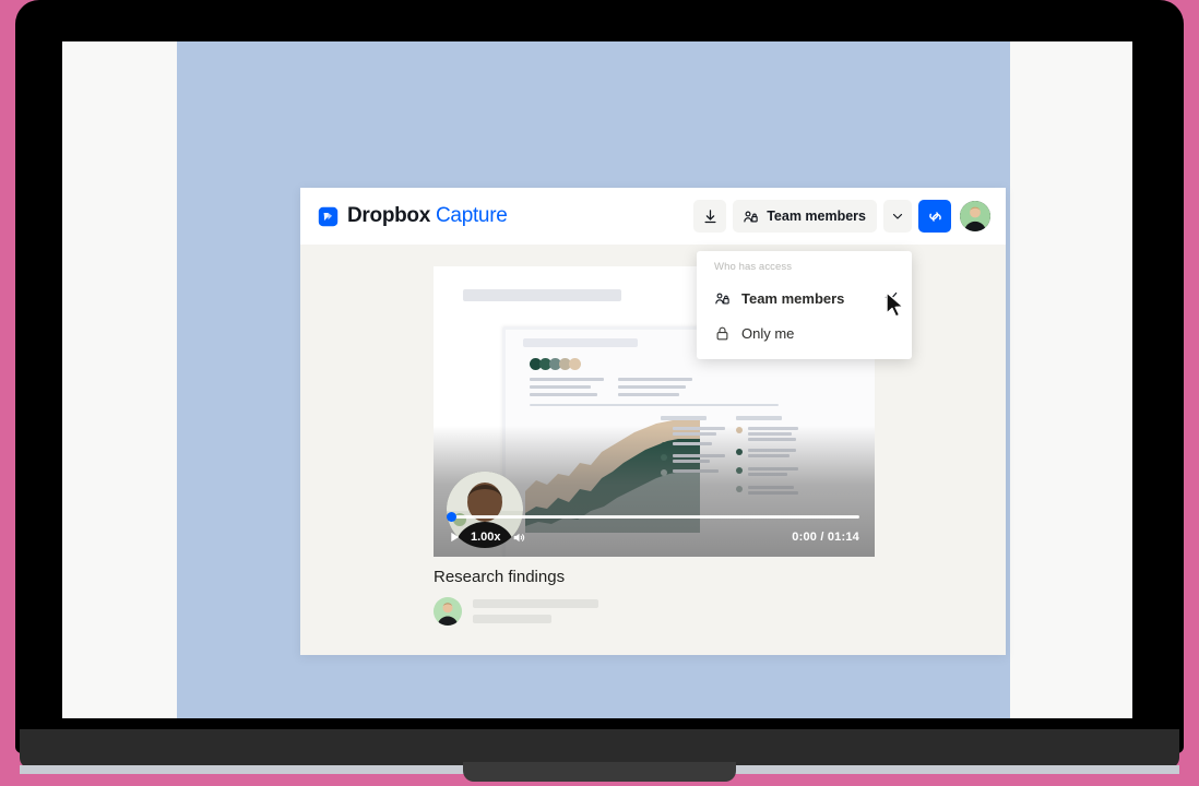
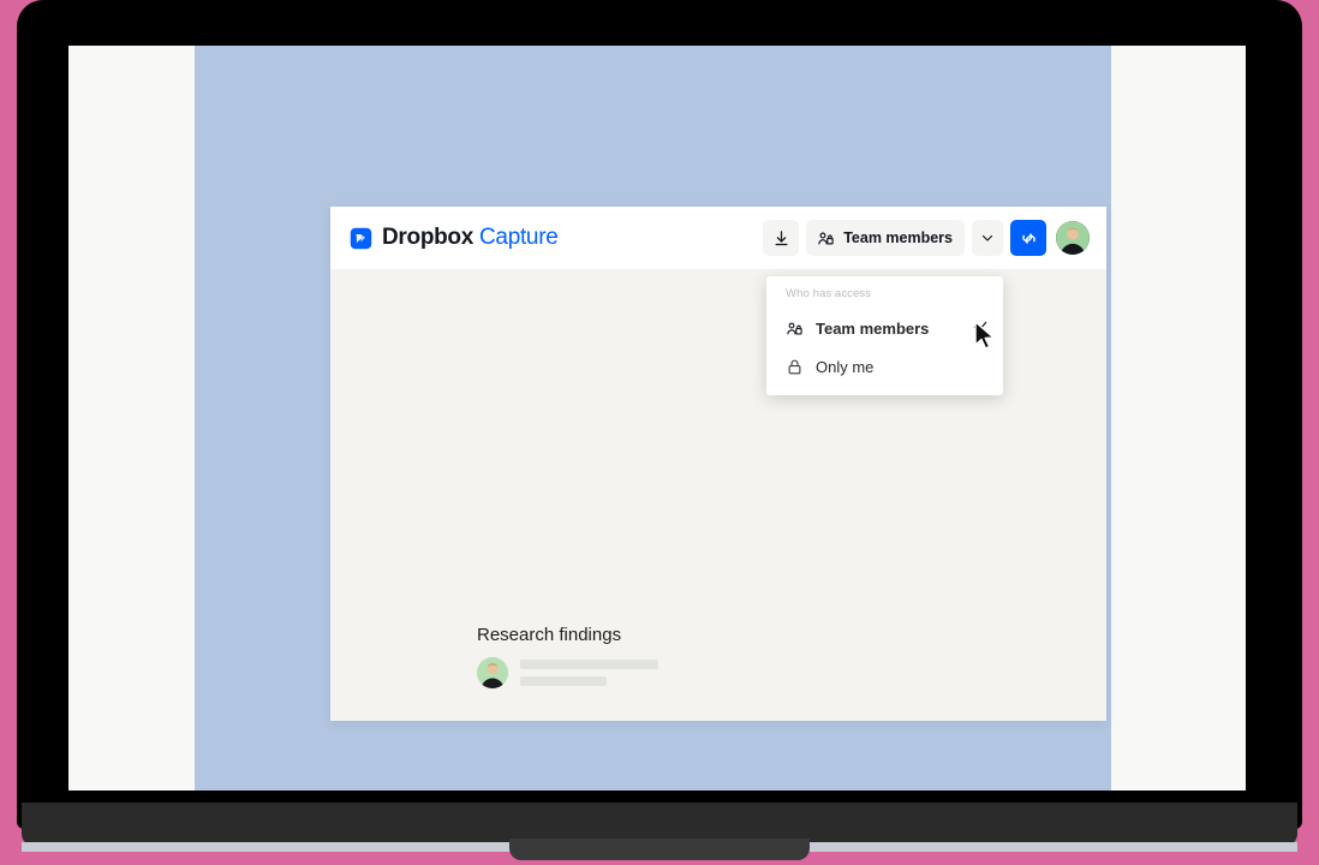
  Dropbox Capture
  Team members
- 1.00x
- 0:00 / 01:14
  Research findings
  Who has access
  Team members
  Only me
